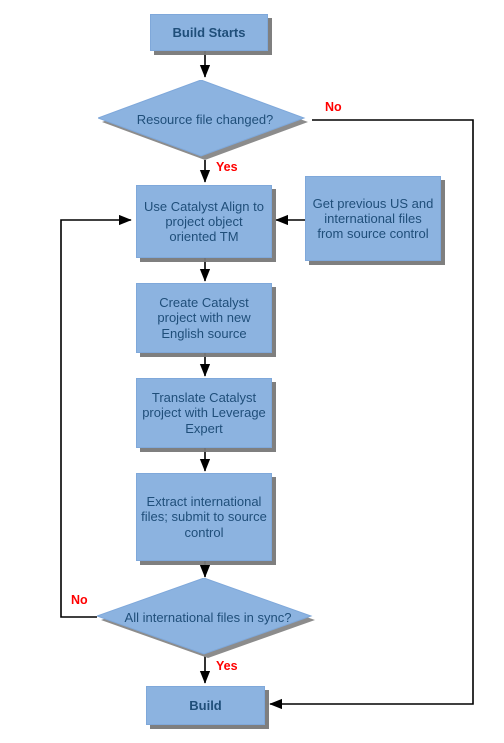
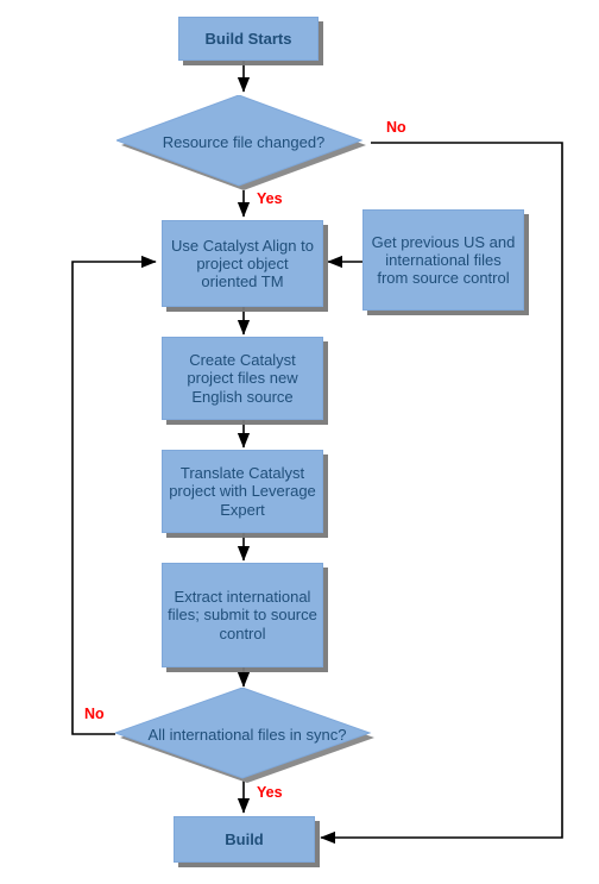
  Build Starts
  Resource file changed?
  No
  Yes
  Use Catalyst Align to project object oriented TM
  Get previous US and international files from source control
- Create Catalyst project with new English source
+ Create Catalyst project files new English source
  Translate Catalyst project with Leverage Expert
  Extract international files; submit to source control
  All international files in sync?
  No
  Yes
  Build
